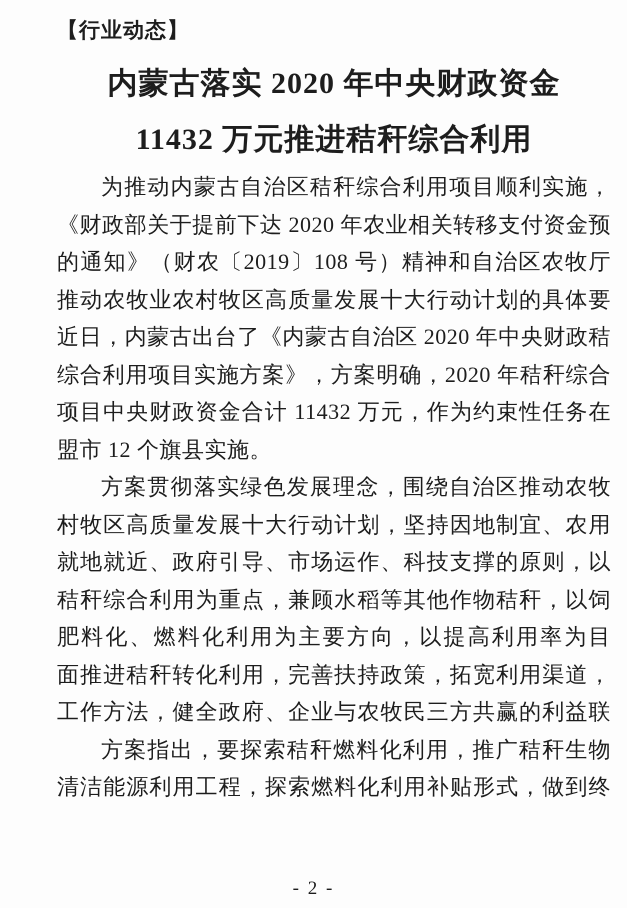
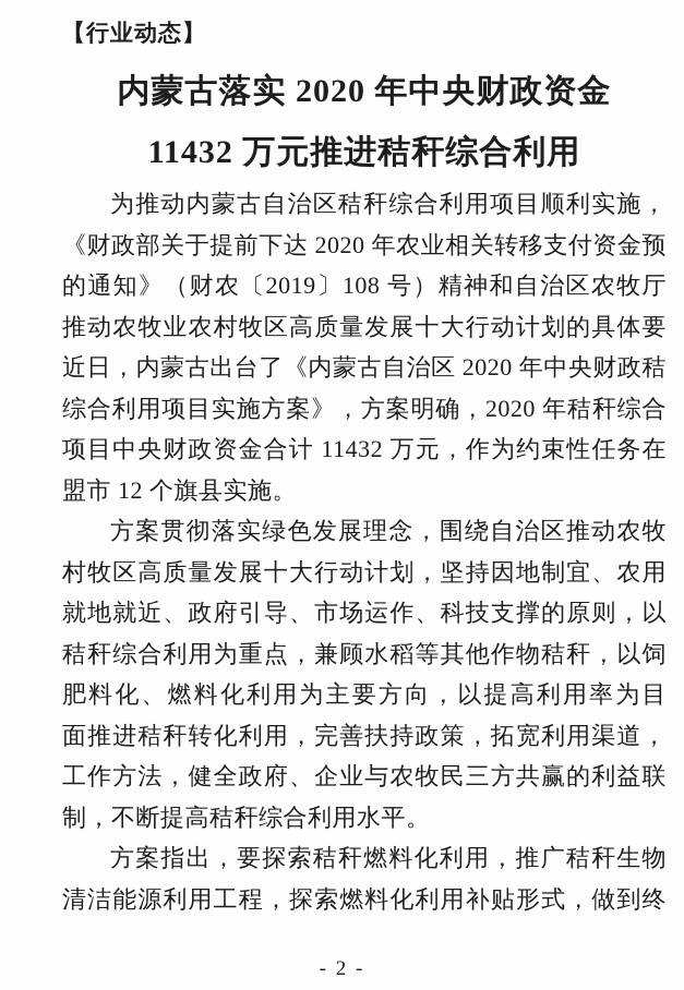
  【行业动态】
  内蒙古落实 2020 年中央财政资金
  11432 万元推进秸秆综合利用
  为推动内蒙古自治区秸秆综合利用项目顺利实施，
  《财政部关于提前下达 2020 年农业相关转移支付资金预
  的通知》（财农〔2019〕108 号）精神和自治区农牧厅
  推动农牧业农村牧区高质量发展十大行动计划的具体要
  近日，内蒙古出台了《内蒙古自治区 2020 年中央财政秸
  综合利用项目实施方案》，方案明确，2020 年秸秆综合
  项目中央财政资金合计 11432 万元，作为约束性任务在
  盟市 12 个旗县实施。
  方案贯彻落实绿色发展理念，围绕自治区推动农牧
  村牧区高质量发展十大行动计划，坚持因地制宜、农用
  就地就近、政府引导、市场运作、科技支撑的原则，以
  秸秆综合利用为重点，兼顾水稻等其他作物秸秆，以饲
  肥料化、燃料化利用为主要方向，以提高利用率为目
  面推进秸秆转化利用，完善扶持政策，拓宽利用渠道，
  工作方法，健全政府、企业与农牧民三方共赢的利益联
+ 制，不断提高秸秆综合利用水平。
  方案指出，要探索秸秆燃料化利用，推广秸秆生物
  清洁能源利用工程，探索燃料化利用补贴形式，做到终
  - 2 -
